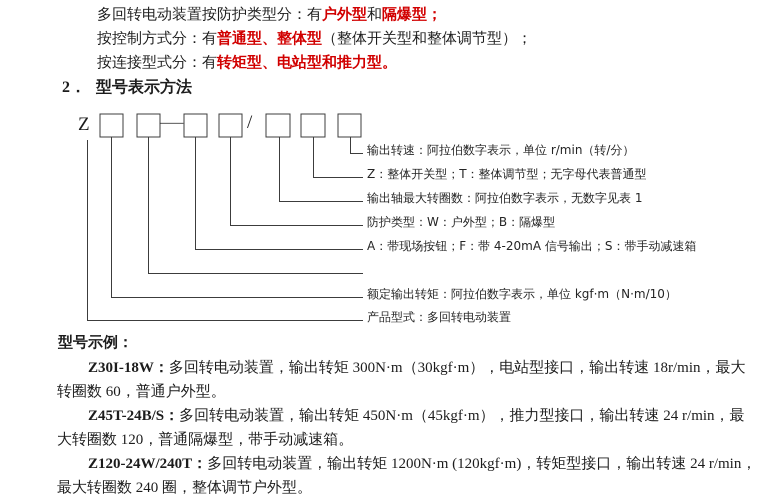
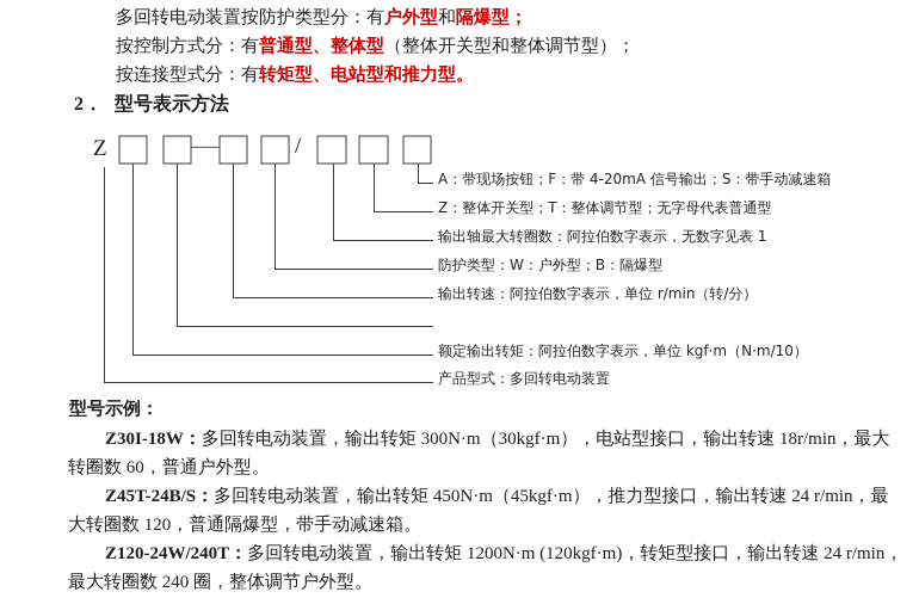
  多回转电动装置按防护类型分：有户外型和隔爆型；
  按控制方式分：有普通型、整体型（整体开关型和整体调节型）；
  按连接型式分：有转矩型、电站型和推力型。
  2． 型号表示方法
  Z
  —
  /
- 输出转速：阿拉伯数字表示，单位 r/min（转/分）
+ A：带现场按钮；F：带 4-20mA 信号输出；S：带手动减速箱
  Z：整体开关型；T：整体调节型；无字母代表普通型
  输出轴最大转圈数：阿拉伯数字表示，无数字见表 1
  防护类型：W：户外型；B：隔爆型
- A：带现场按钮；F：带 4-20mA 信号输出；S：带手动减速箱
+ 输出转速：阿拉伯数字表示，单位 r/min（转/分）
  额定输出转矩：阿拉伯数字表示，单位 kgf·m（N·m/10）
  产品型式：多回转电动装置
  型号示例：
  Z30I-18W：多回转电动装置，输出转矩 300N·m（30kgf·m），电站型接口，输出转速 18r/min，最大
  转圈数 60，普通户外型。
  Z45T-24B/S：多回转电动装置，输出转矩 450N·m（45kgf·m），推力型接口，输出转速 24 r/min，最
  大转圈数 120，普通隔爆型，带手动减速箱。
  Z120-24W/240T：多回转电动装置，输出转矩 1200N·m (120kgf·m)，转矩型接口，输出转速 24 r/min，
  最大转圈数 240 圈，整体调节户外型。
